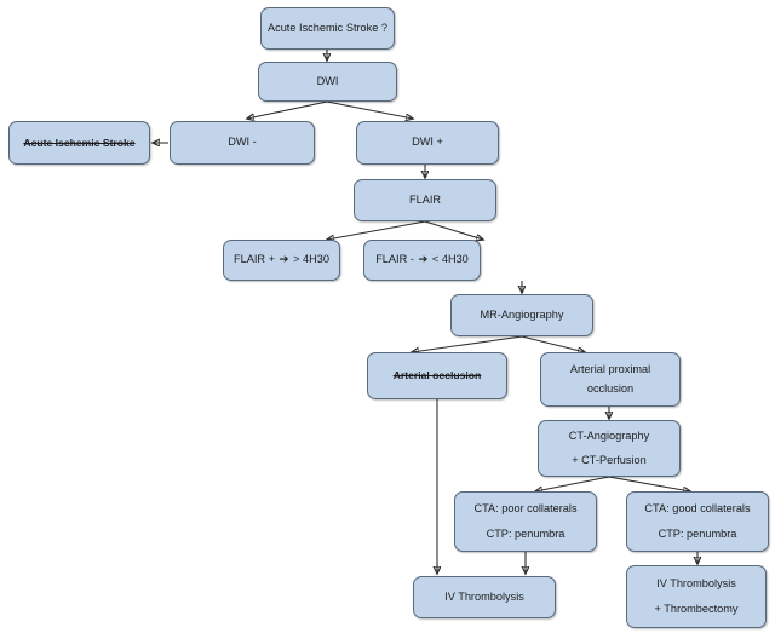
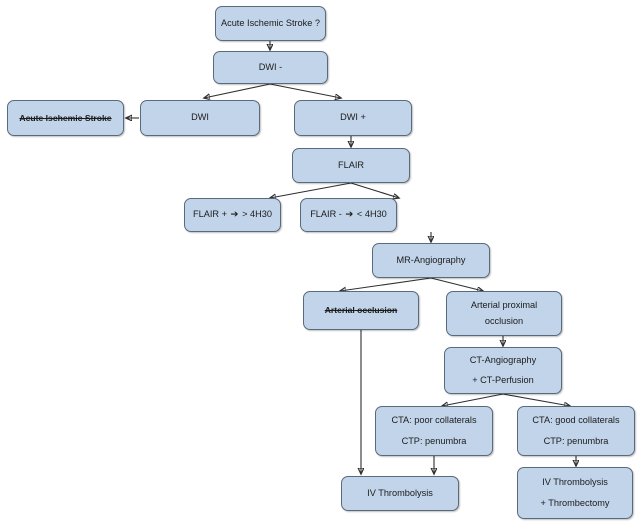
  Acute Ischemic Stroke ?
- DWI
+ DWI -
  Acute Ischemic Stroke
- DWI -
+ DWI
  DWI +
  FLAIR
  FLAIR + ➔ > 4H30
  FLAIR - ➔ < 4H30
  MR-Angiography
  Arterial occlusion
  Arterial proximal
  occlusion
  CT-Angiography
  + CT-Perfusion
  CTA: poor collaterals
  CTP: penumbra
  CTA: good collaterals
  CTP: penumbra
  IV Thrombolysis
  IV Thrombolysis
  + Thrombectomy
